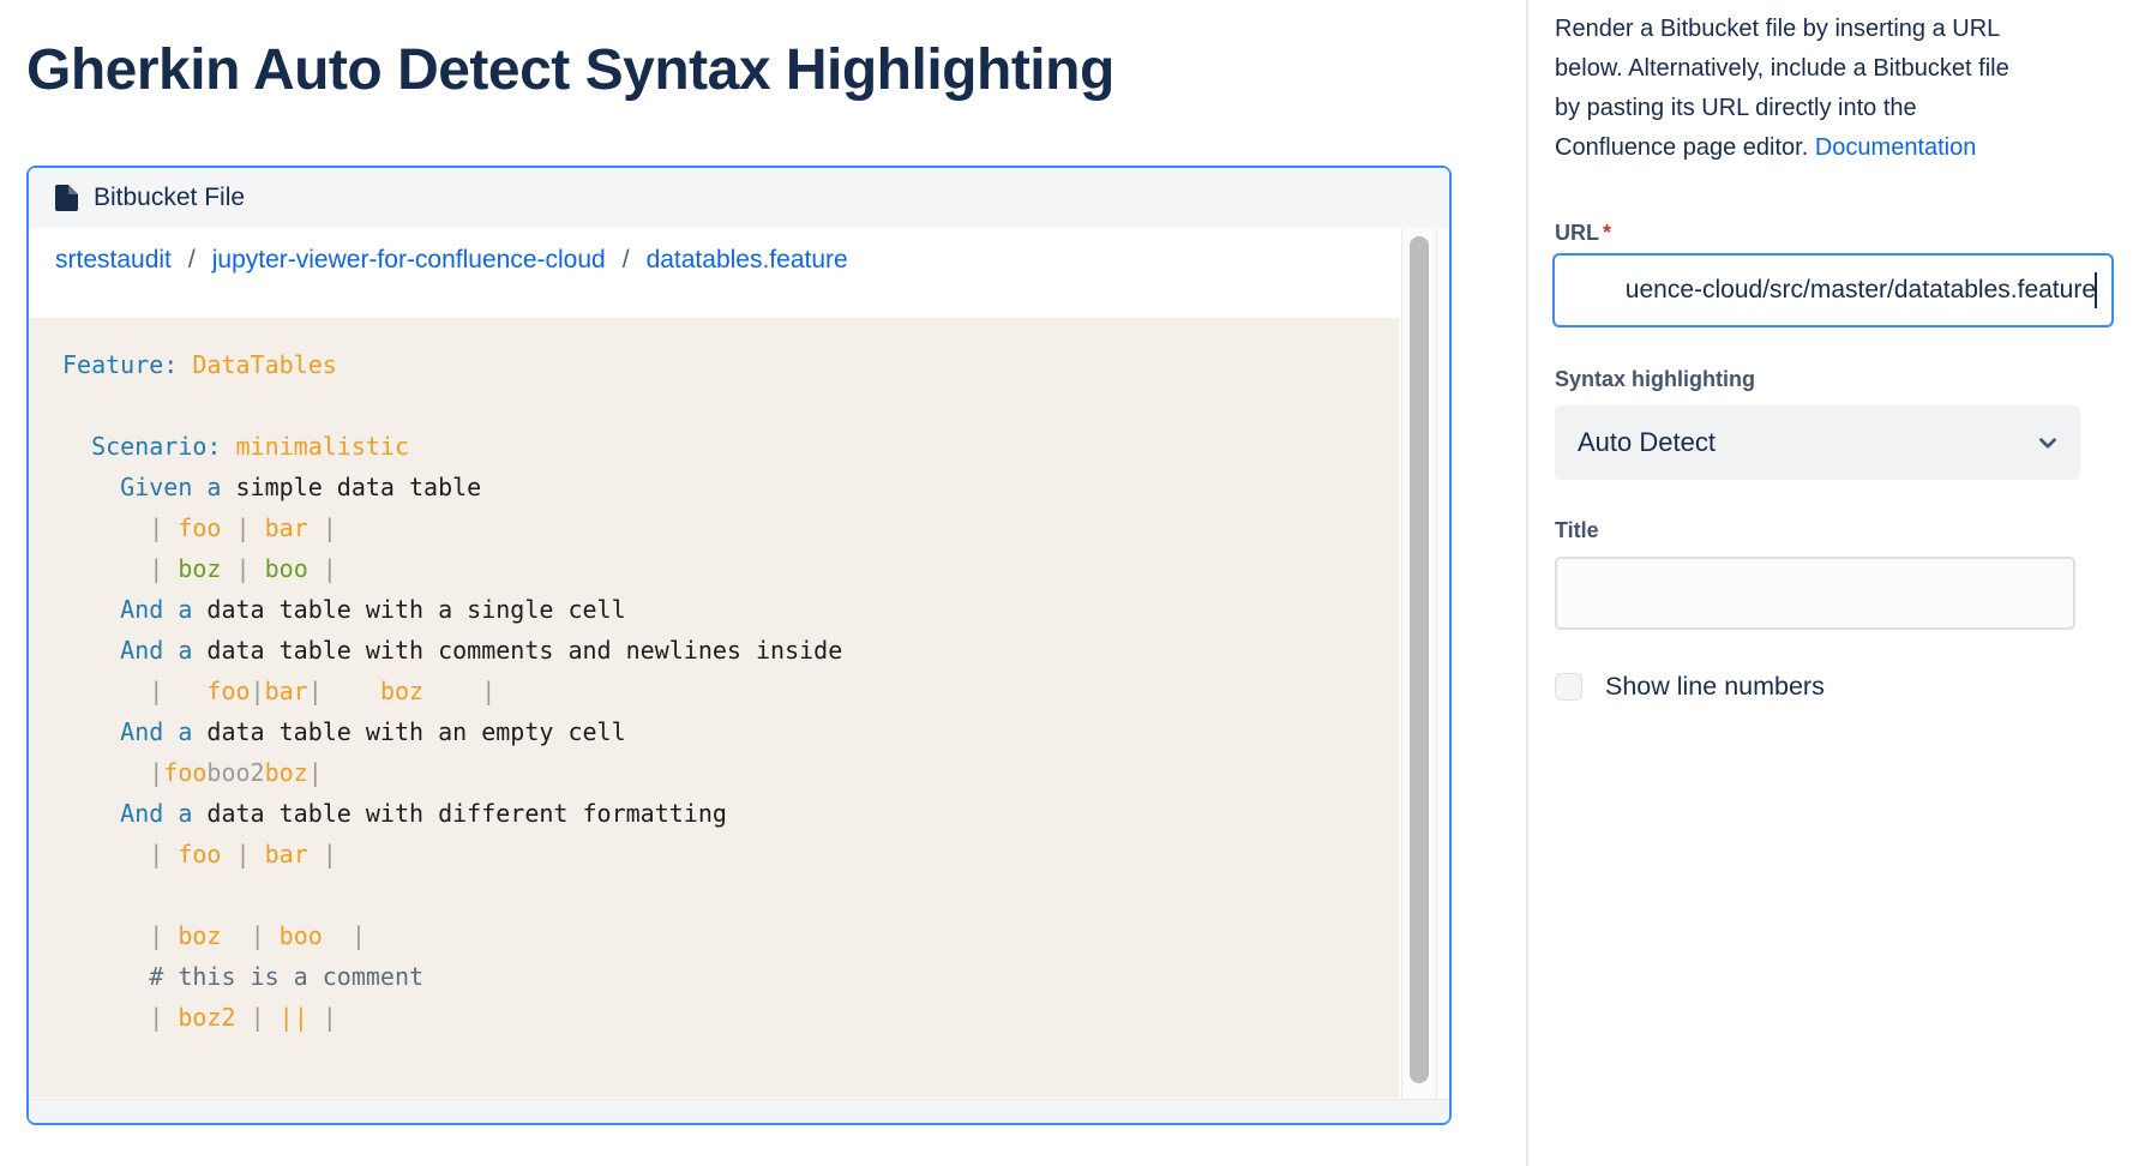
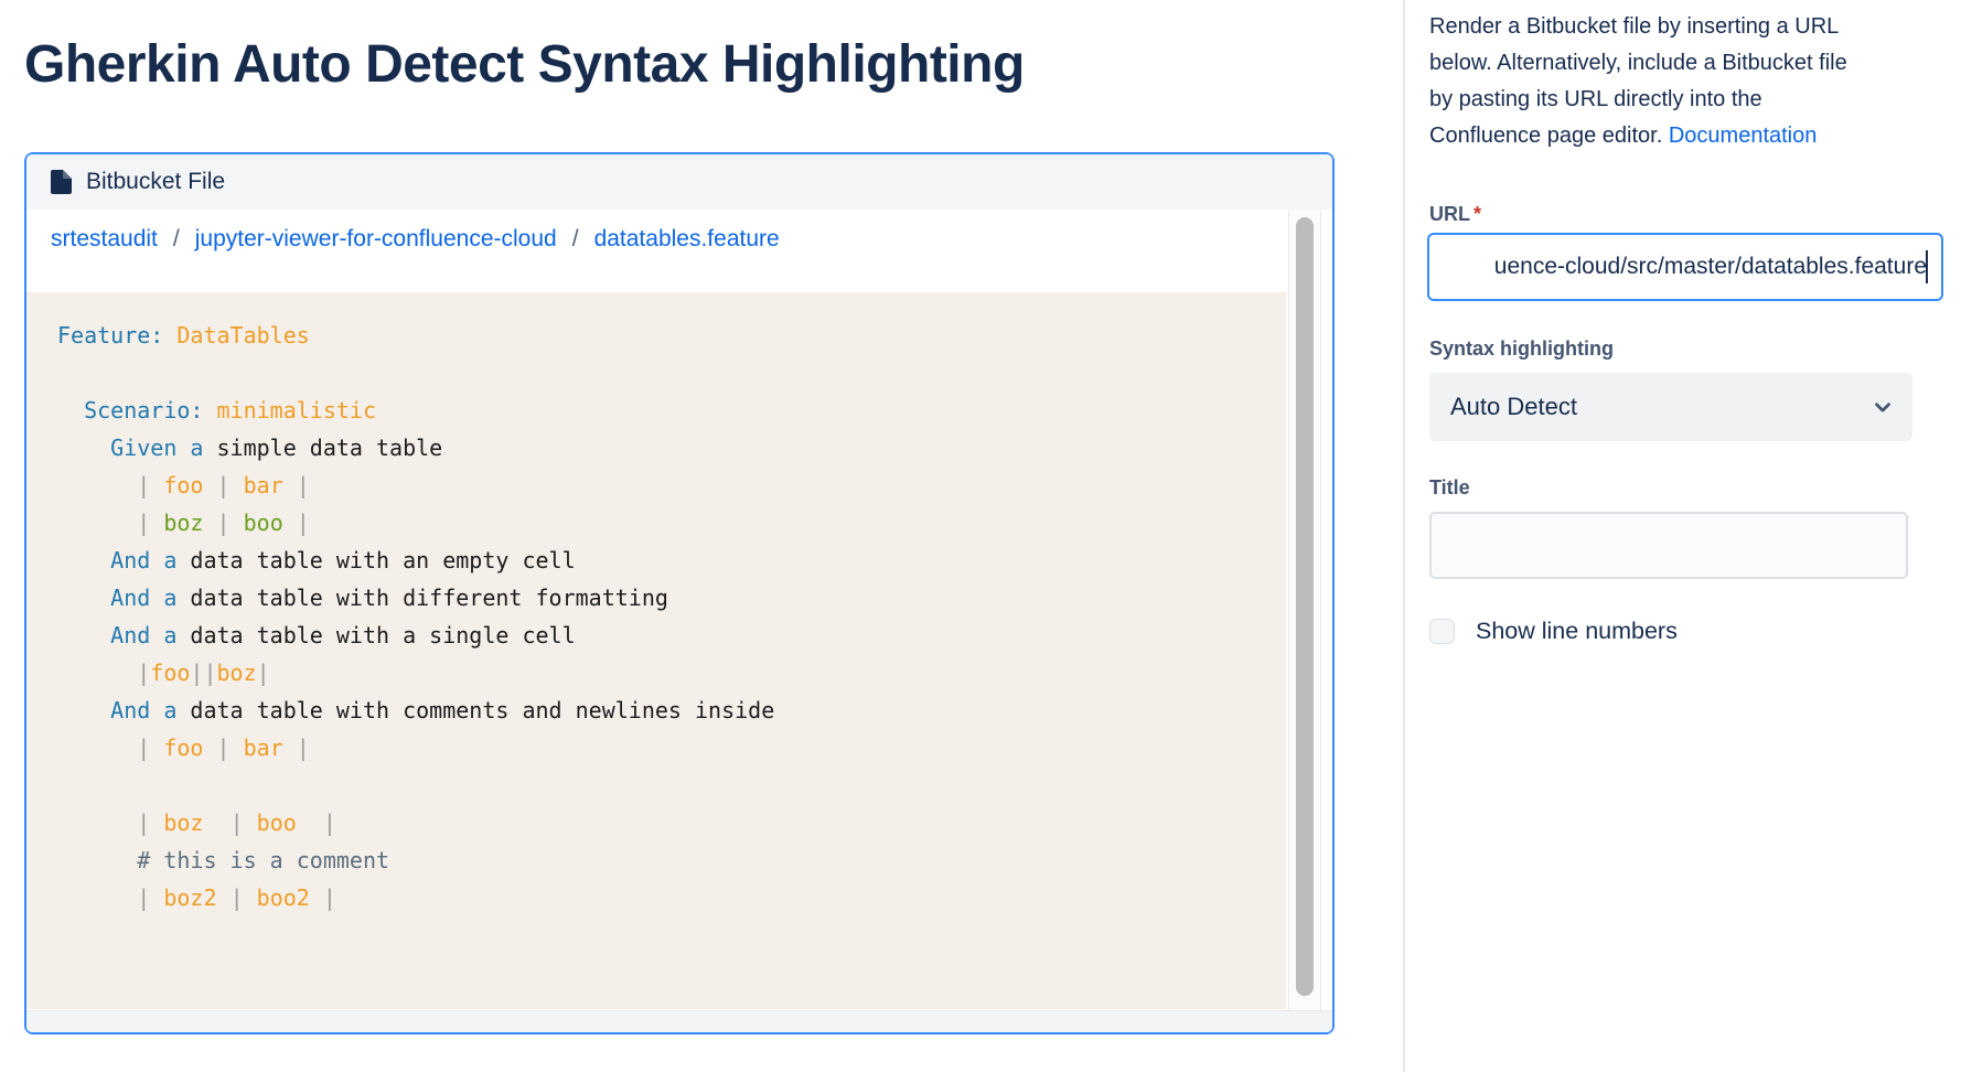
  Gherkin Auto Detect Syntax Highlighting
  Bitbucket File
  srtestaudit
  /
  jupyter-viewer-for-confluence-cloud
  /
  datatables.feature
  Feature: DataTables
  Scenario: minimalistic
  Given a simple data table
  | foo | bar |
  | boz | boo |
- And a data table with a single cell
+ And a data table with an empty cell
- And a data table with comments and newlines inside
+ And a data table with different formatting
- | foo|bar| boz |
- And a data table with an empty cell
+ And a data table with a single cell
- |fooboo2boz|
+ |foo||boz|
- And a data table with different formatting
+ And a data table with comments and newlines inside
  | foo | bar |
  | boz | boo |
  # this is a comment
- | boz2 | || |
+ | boz2 | boo2 |
  Render a Bitbucket file by inserting a URL
  below. Alternatively, include a Bitbucket file
  by pasting its URL directly into the
  Confluence page editor. Documentation
  URL *
  uence-cloud/src/master/datatables.feature
  Syntax highlighting
  Auto Detect
  Title
  Show line numbers
